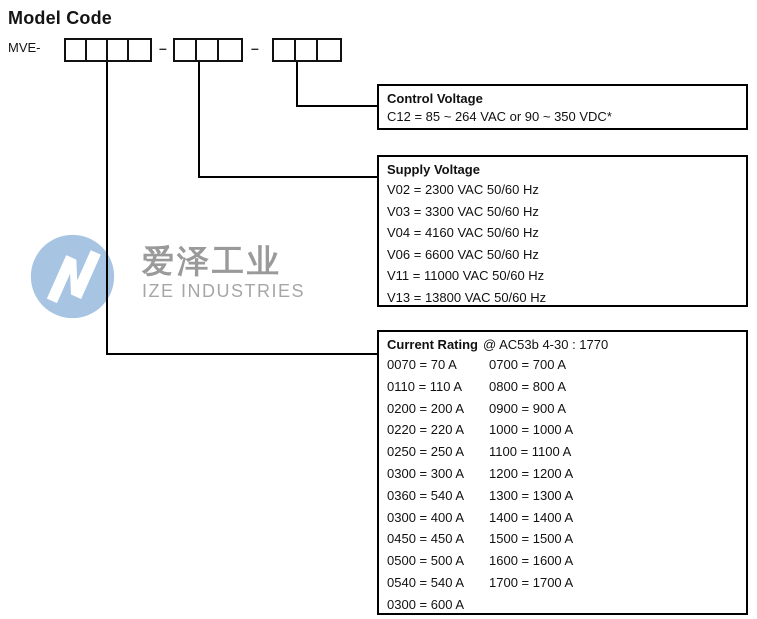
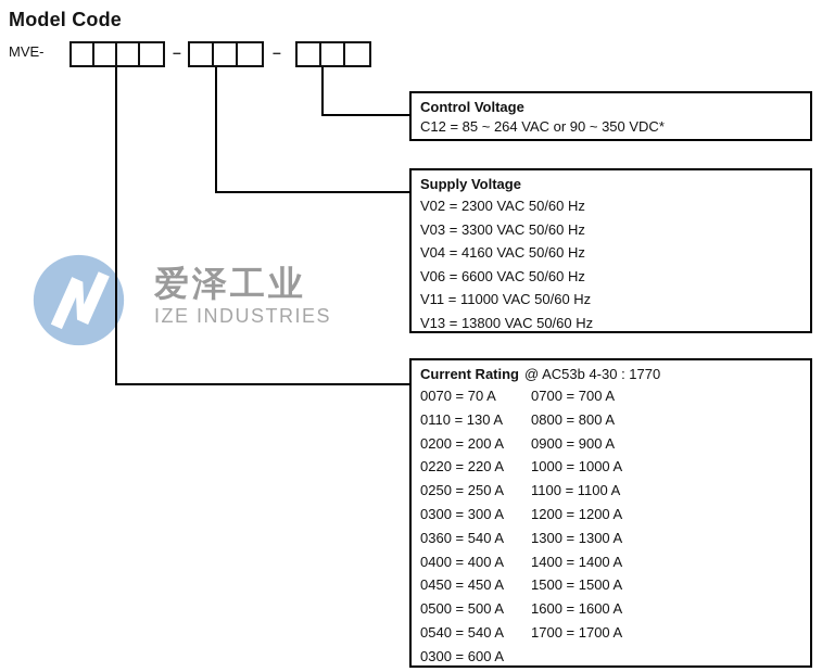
  爱泽工业
  IZE INDUSTRIES
  Model Code
  MVE-
  –
  –
  Control Voltage
  C12 = 85 ~ 264 VAC or 90 ~ 350 VDC*
  Supply Voltage
  V02 = 2300 VAC 50/60 Hz
  V03 = 3300 VAC 50/60 Hz
  V04 = 4160 VAC 50/60 Hz
  V06 = 6600 VAC 50/60 Hz
  V11 = 11000 VAC 50/60 Hz
  V13 = 13800 VAC 50/60 Hz
  Current Rating @ AC53b 4-30 : 1770
  0070 = 70 A
- 0110 = 110 A
+ 0110 = 130 A
  0200 = 200 A
  0220 = 220 A
  0250 = 250 A
  0300 = 300 A
  0360 = 540 A
- 0300 = 400 A
+ 0400 = 400 A
  0450 = 450 A
  0500 = 500 A
  0540 = 540 A
  0300 = 600 A
  0700 = 700 A
  0800 = 800 A
  0900 = 900 A
  1000 = 1000 A
  1100 = 1100 A
  1200 = 1200 A
  1300 = 1300 A
  1400 = 1400 A
  1500 = 1500 A
  1600 = 1600 A
  1700 = 1700 A
